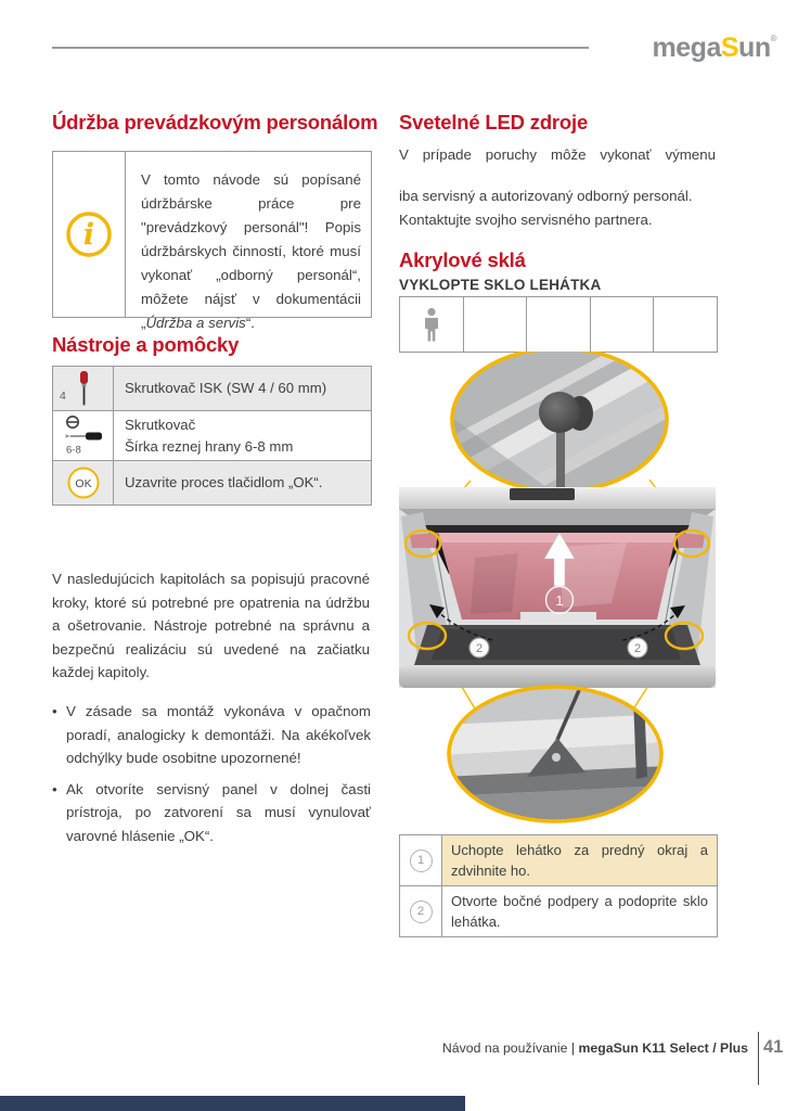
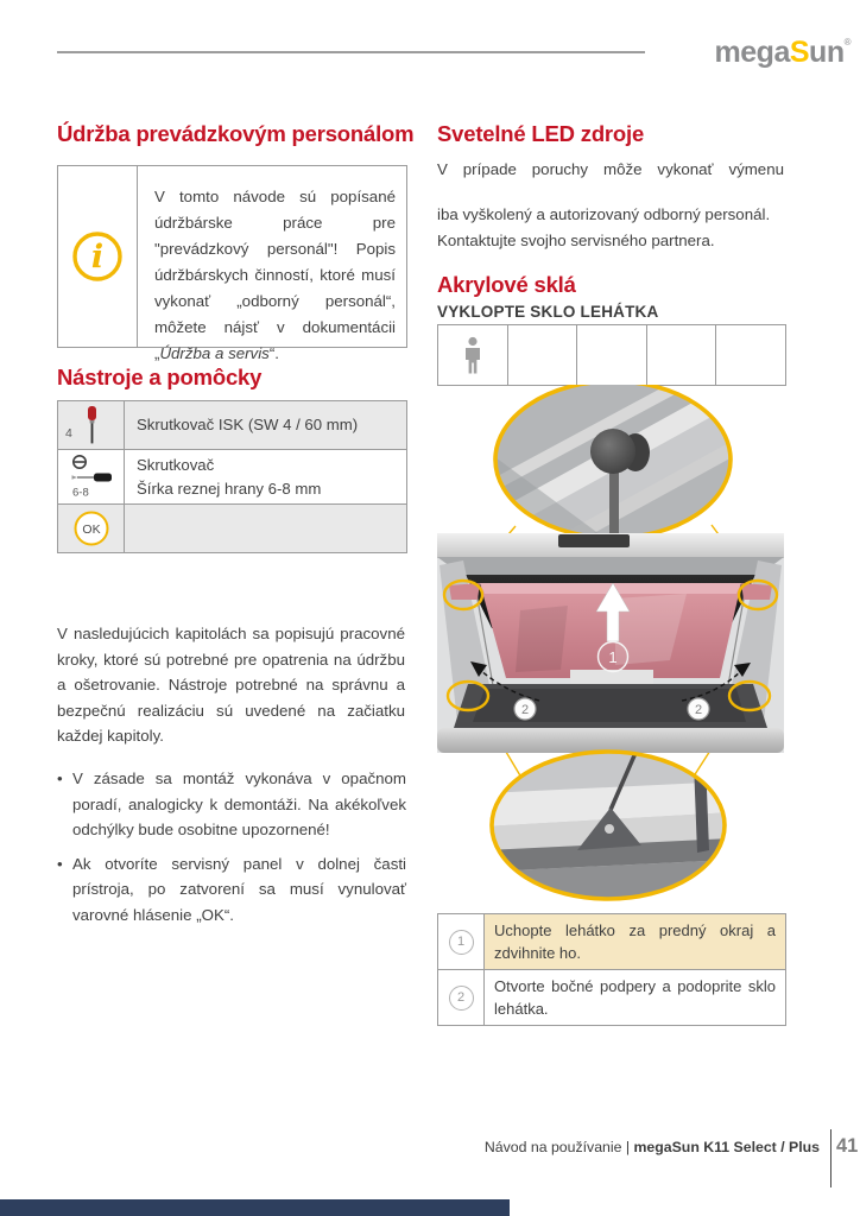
  megaSun®
  Údržba prevádzkovým personálom
  i
  V tomto návode sú popísané údržbárske práce pre "prevádzkový personál"! Popis údržbárskych činností, ktoré musí vykonať „odborný personál“, môžete nájsť v dokumentácii „Údržba a servis“.
  Nástroje a pomôcky
  4
  Skrutkovač ISK (SW 4 / 60 mm)
  6-8
  Skrutkovač
  Šírka reznej hrany 6-8 mm
  OK
- Uzavrite proces tlačidlom „OK“.
  V nasledujúcich kapitolách sa popisujú pracovné kroky, ktoré sú potrebné pre opatrenia na údržbu a ošetrovanie. Nástroje potrebné na správnu a bezpečnú realizáciu sú uvedené na začiatku každej kapitoly.
  V zásade sa montáž vykonáva v opačnom poradí, analogicky k demontáži. Na akékoľvek odchýlky bude osobitne upozornené!
  Ak otvoríte servisný panel v dolnej časti prístroja, po zatvorení sa musí vynulovať varovné hlásenie „OK“.
  Svetelné LED zdroje
  V prípade poruchy môže vykonať výmenu
- iba servisný a autorizovaný odborný personál.
+ iba vyškolený a autorizovaný odborný personál.
  Kontaktujte svojho servisného partnera.
  Akrylové sklá
  VYKLOPTE SKLO LEHÁTKA
  1
  2
  2
  1
  Uchopte lehátko za predný okraj a zdvihnite ho.
  2
  Otvorte bočné podpery a podoprite sklo lehátka.
  Návod na používanie | megaSun K11 Select / Plus
  41
